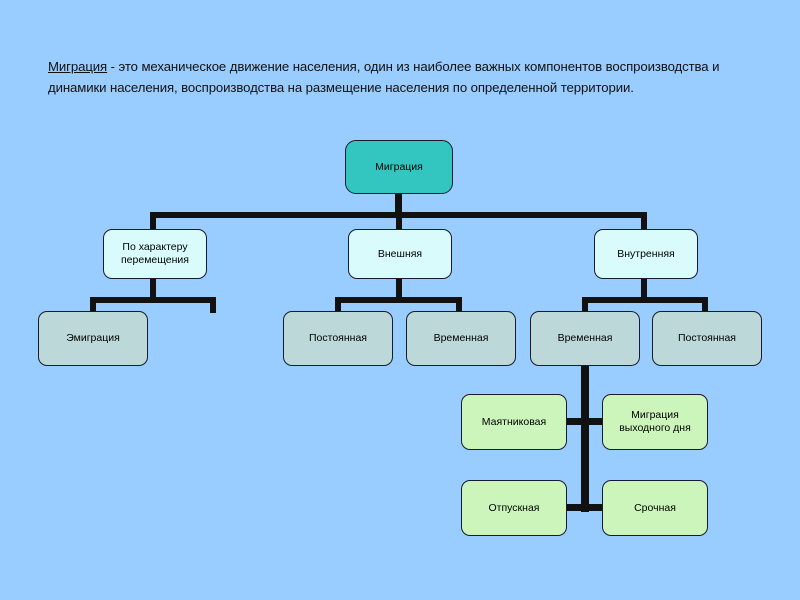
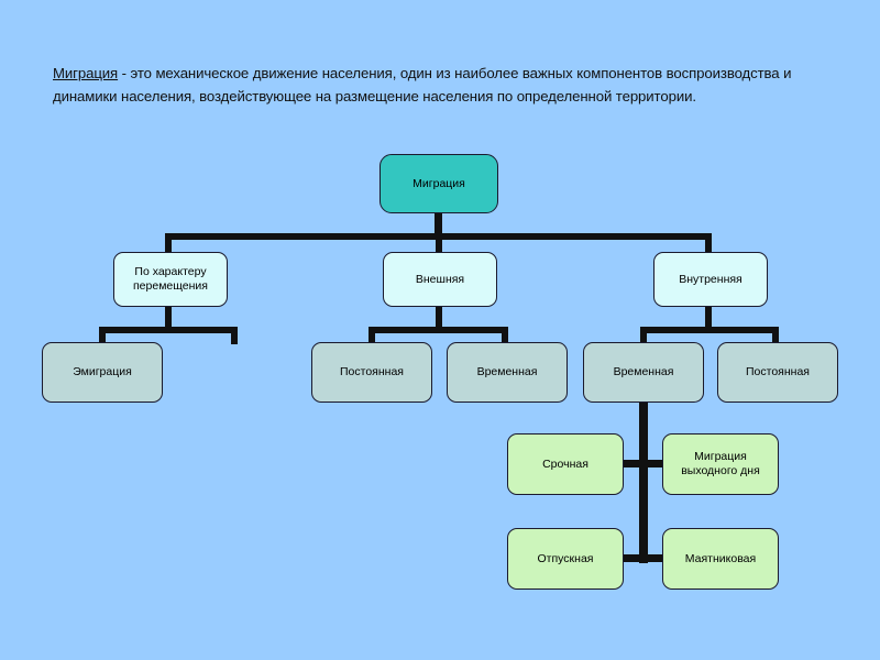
- Миграция - это механическое движение населения, один из наиболее важных компонентов воспроизводства и динамики населения, воспроизводства на размещение населения по определенной территории.
+ Миграция - это механическое движение населения, один из наиболее важных компонентов воспроизводства и динамики населения, воздействующее на размещение населения по определенной территории.
  Миграция
  По характеру
  перемещения
  Внешняя
  Внутренняя
  Эмиграция
  Постоянная
  Временная
  Временная
  Постоянная
- Маятниковая
+ Срочная
  Миграция
  выходного дня
  Отпускная
- Срочная
+ Маятниковая
